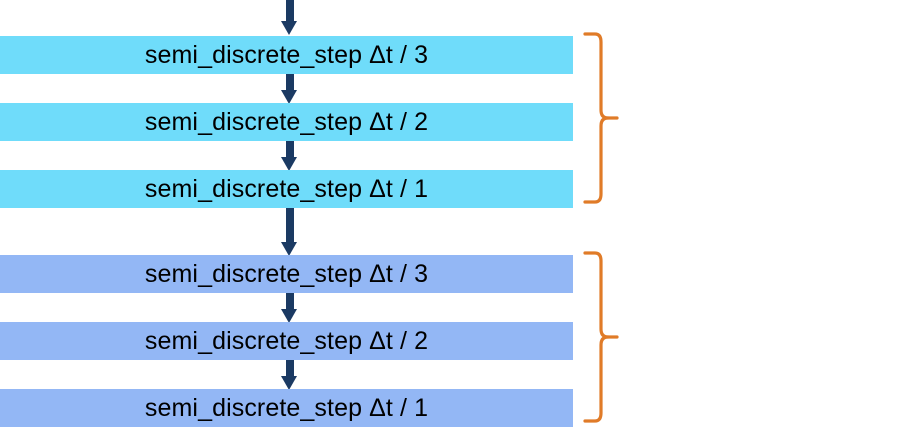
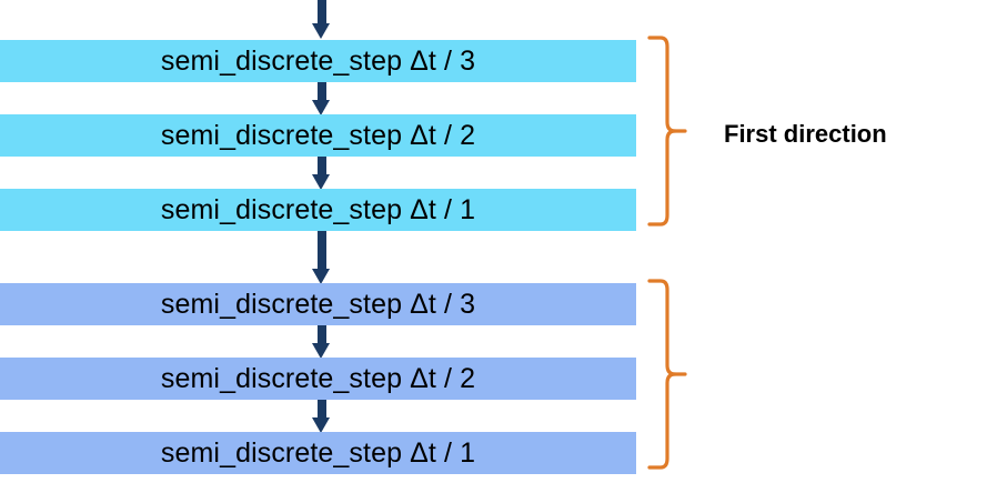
  semi_discrete_step Δt / 3
  semi_discrete_step Δt / 2
  semi_discrete_step Δt / 1
  semi_discrete_step Δt / 3
  semi_discrete_step Δt / 2
  semi_discrete_step Δt / 1
+ First direction
